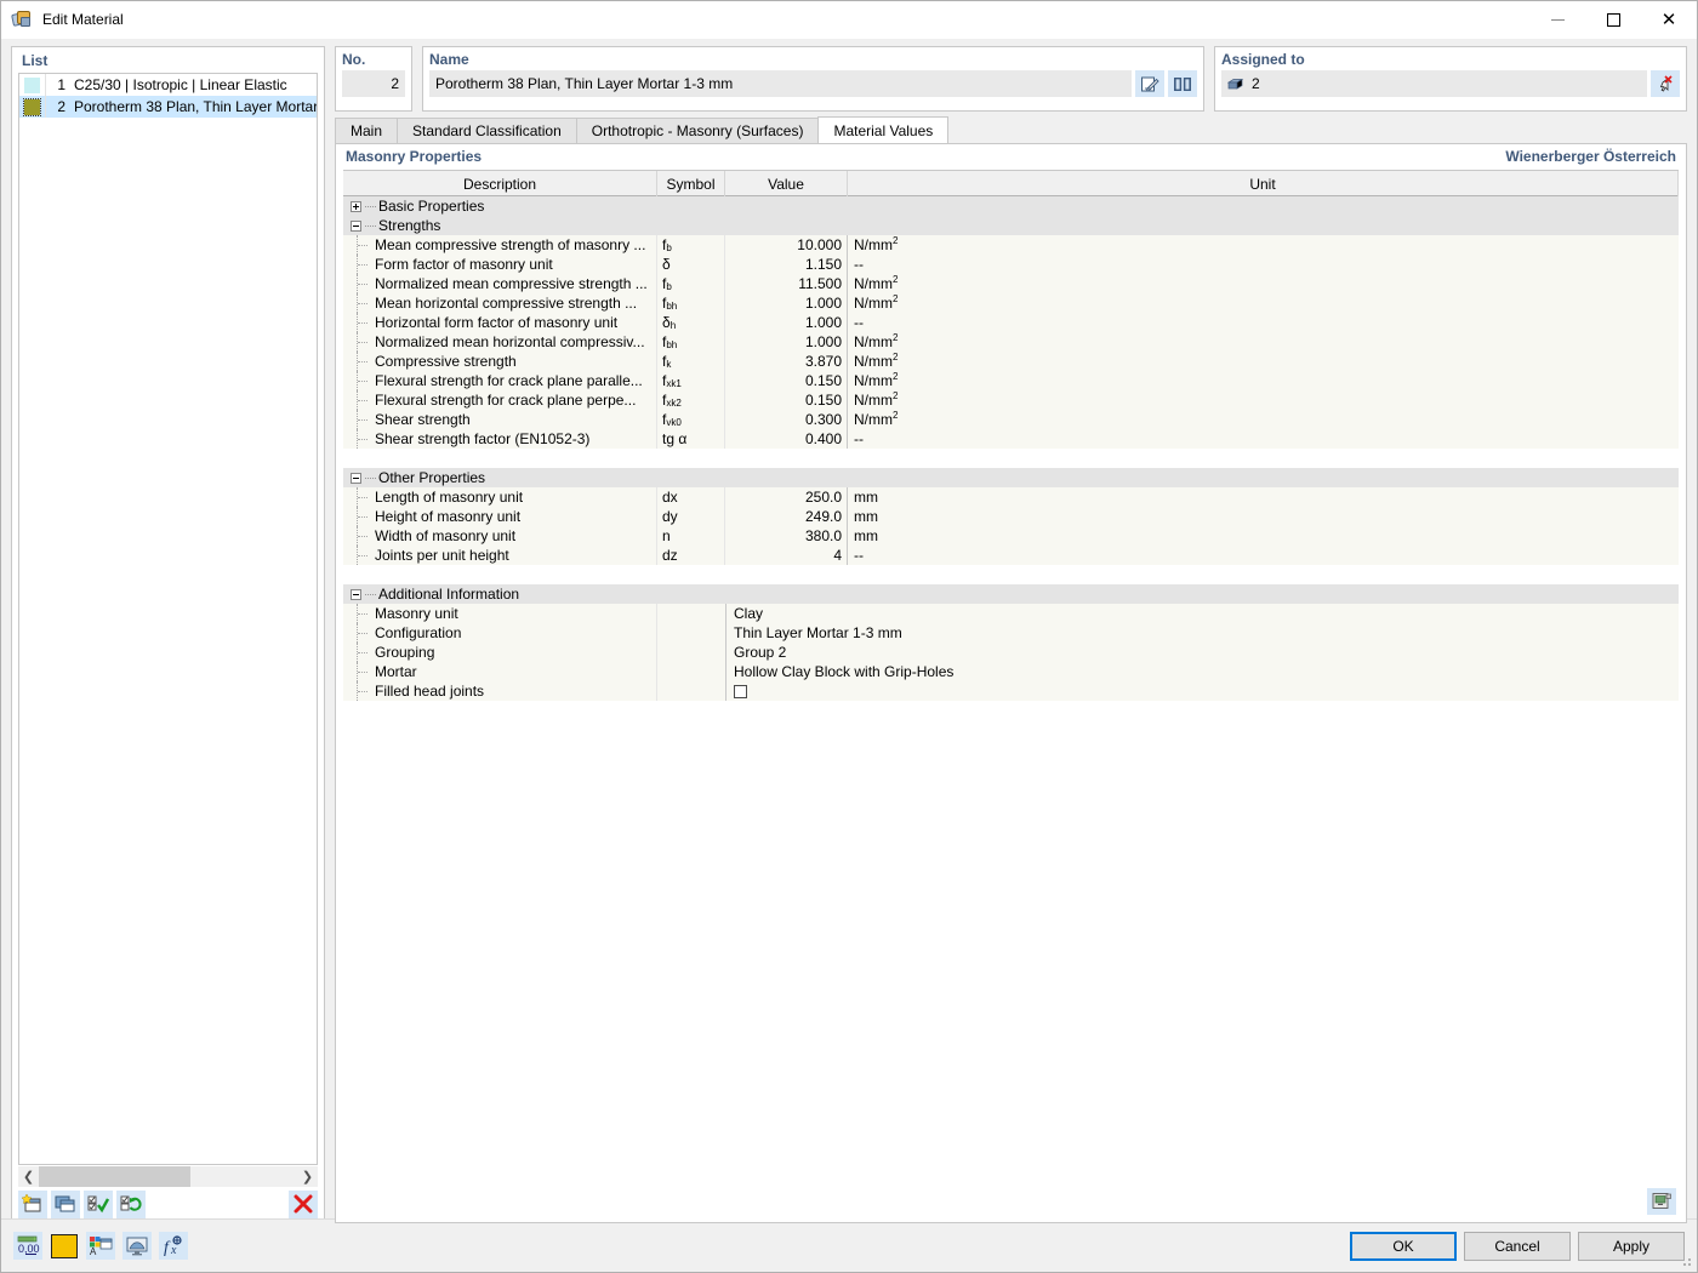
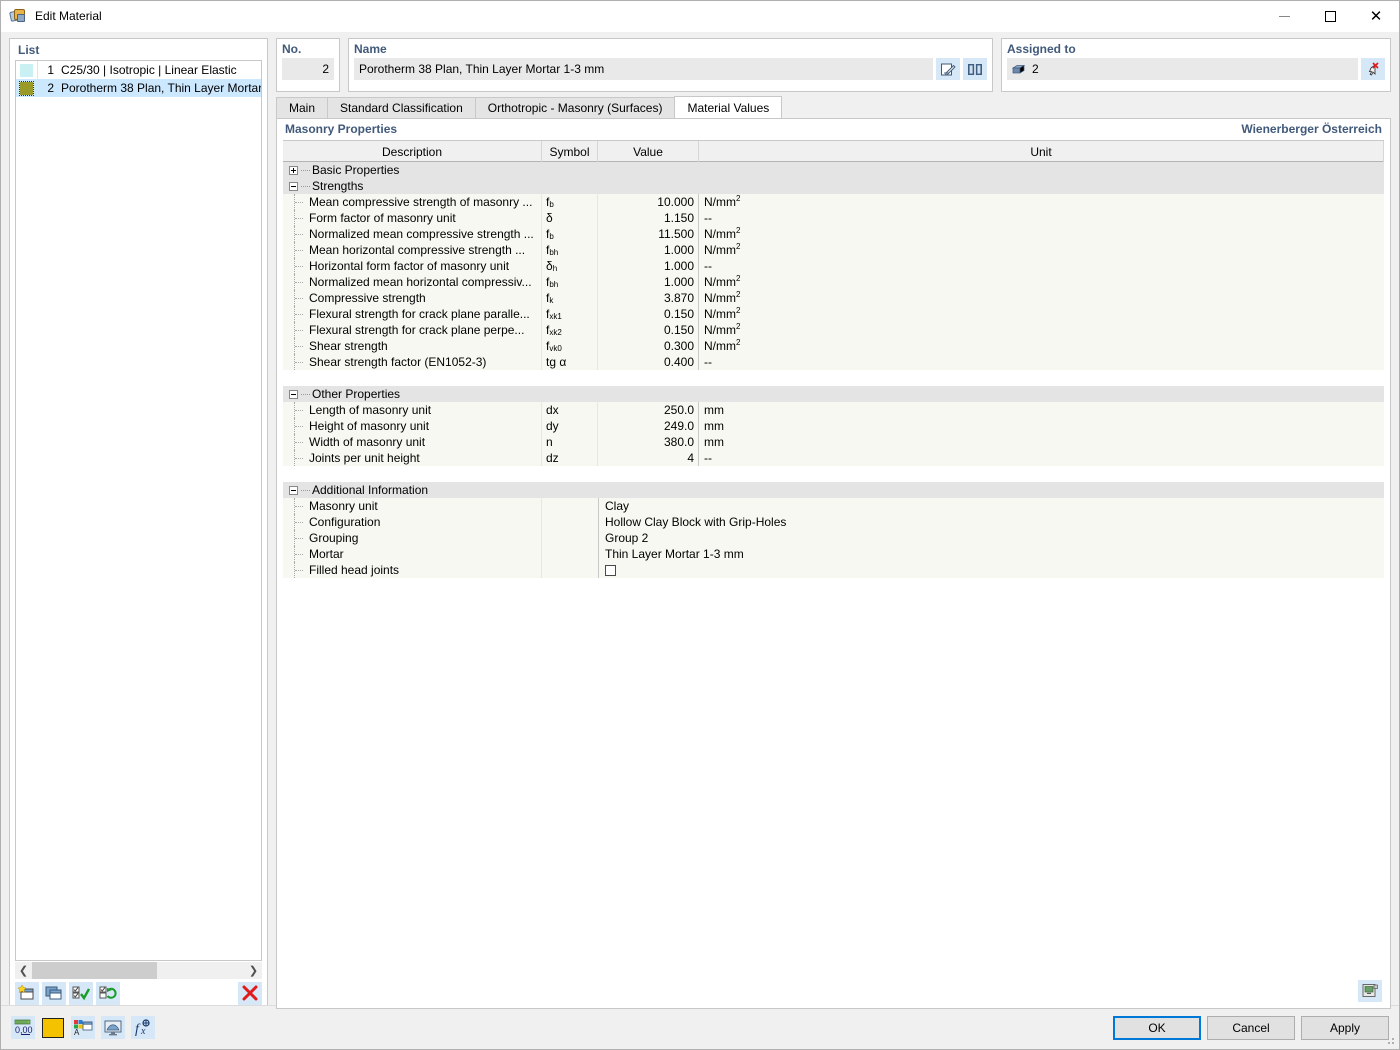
  Edit Material
  ✕
  List
  1
  C25/30 | Isotropic | Linear Elastic
  2
  Porotherm 38 Plan, Thin Layer Mortar
  ❮
  ❯
  No.
  2
  Name
  Porotherm 38 Plan, Thin Layer Mortar 1-3 mm
  Assigned to
  2
  Main
  Standard Classification
  Orthotropic - Masonry (Surfaces)
  Material Values
  Masonry Properties
  Wienerberger Österreich
  Description
  Symbol
  Value
  Unit
  Basic Properties
  Strengths
  Mean compressive strength of masonry ...
  f
  b
  10.000
  N/mm
  2
  Form factor of masonry unit
  δ
  1.150
  --
  Normalized mean compressive strength ...
  f
  b
  11.500
  N/mm
  2
  Mean horizontal compressive strength ...
  f
  bh
  1.000
  N/mm
  2
  Horizontal form factor of masonry unit
  δ
  h
  1.000
  --
  Normalized mean horizontal compressiv...
  f
  bh
  1.000
  N/mm
  2
  Compressive strength
  f
  k
  3.870
  N/mm
  2
  Flexural strength for crack plane paralle...
  f
  xk1
  0.150
  N/mm
  2
  Flexural strength for crack plane perpe...
  f
  xk2
  0.150
  N/mm
  2
  Shear strength
  f
  vk0
  0.300
  N/mm
  2
  Shear strength factor (EN1052-3)
  tg α
  0.400
  --
  Other Properties
  Length of masonry unit
  dx
  250.0
  mm
  Height of masonry unit
  dy
  249.0
  mm
  Width of masonry unit
  n
  380.0
  mm
  Joints per unit height
  dz
  4
  --
  Additional Information
  Masonry unit
  Clay
  Configuration
- Thin Layer Mortar 1-3 mm
+ Hollow Clay Block with Grip-Holes
  Grouping
  Group 2
  Mortar
- Hollow Clay Block with Grip-Holes
+ Thin Layer Mortar 1-3 mm
  Filled head joints
  0,00
  A
  f
  x
  OK
  Cancel
  Apply
